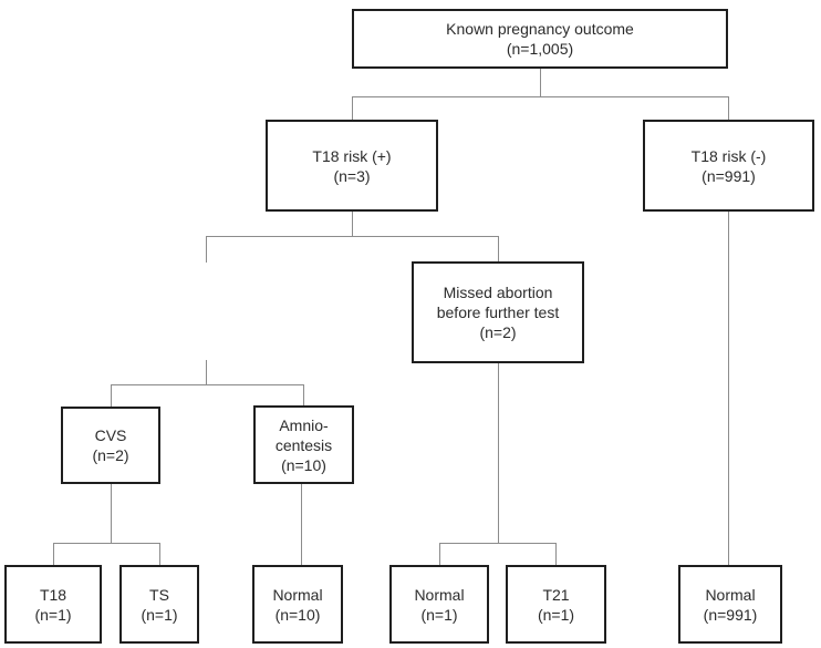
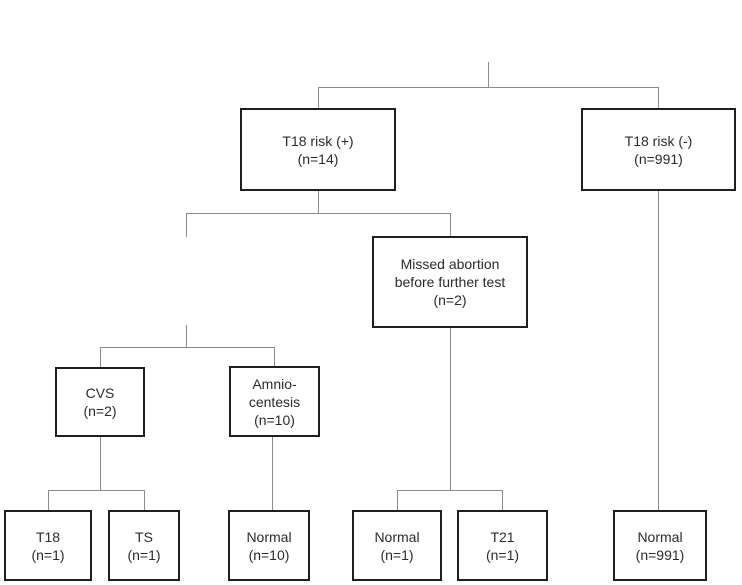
- Known pregnancy outcome
- (n=1,005)
  T18 risk (+)
- (n=3)
+ (n=14)
  T18 risk (-)
  (n=991)
  Missed abortion
  before further test
  (n=2)
  CVS
  (n=2)
  Amnio-
  centesis
  (n=10)
  T18
  (n=1)
  TS
  (n=1)
  Normal
  (n=10)
  Normal
  (n=1)
  T21
  (n=1)
  Normal
  (n=991)
